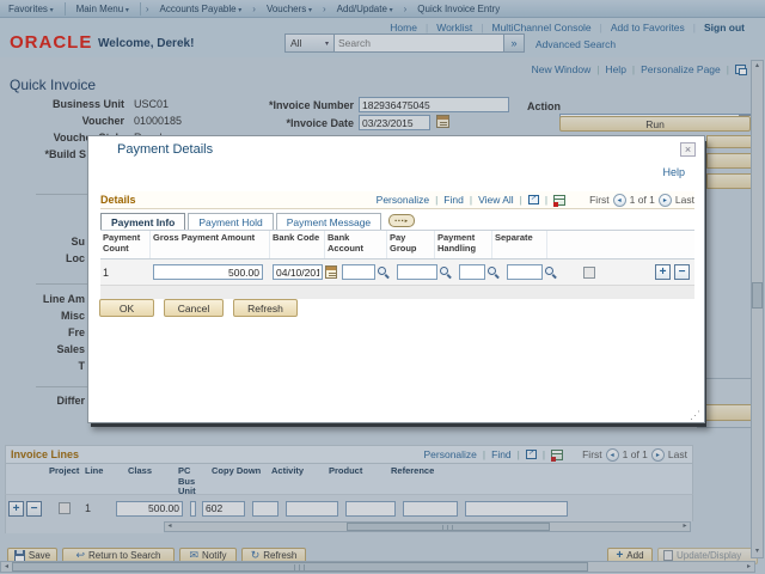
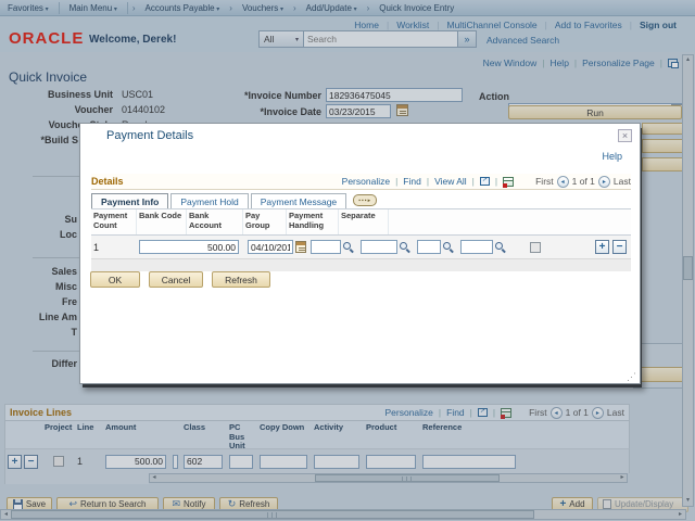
  Favorites
  Main Menu
  ›
  Accounts Payable
  ›
  Vouchers
  ›
  Add/Update
  ›
  Quick Invoice Entry
  Home
  |
  Worklist
  |
  MultiChannel Console
  Add to Favorites
  Sign out
  ORACLE
  Welcome, Derek!
  All
  Search
  »
  Advanced Search
  New Window
  |
  Help
  Personalize Page
  |
  Quick Invoice
  Business Unit
  USC01
  Voucher
- 01000185
+ 01440102
  *Build S
  *Invoice Number
  182936475045
  *Invoice Date
  03/23/2015
  Action
  Run
  Su
  Loc
- Line Am
+ Sales
  Misc
  Fre
- Sales
+ Line Am
  T
  Differ
  Invoice Lines
  Personalize
  |
  Find
  |
  |
  First
  1 of 1
  Last
  Project
  Line
+ Amount
  Class
  PC Bus Unit
  Copy Down
  Activity
  Product
  Reference
  +
  −
  1
  500.00
  602
  Save
  ↩
  Return to Search
  ✉
  Notify
  ↻
  Refresh
  +
  Add
  Update/Display
  Payment Details
  ×
  Help
  Details
  Personalize
  |
  Find
  |
  View All
  |
  |
  First
  1 of 1
  Last
  Payment Info
  Payment Hold
  Payment Message
  Payment Count
- Gross Payment Amount
  Bank Code
  Bank Account
  Pay Group
  Payment Handling
  Separate
  1
  500.00
  04/10/201
  +
  −
  OK
  Cancel
  Refresh
  ⋰
